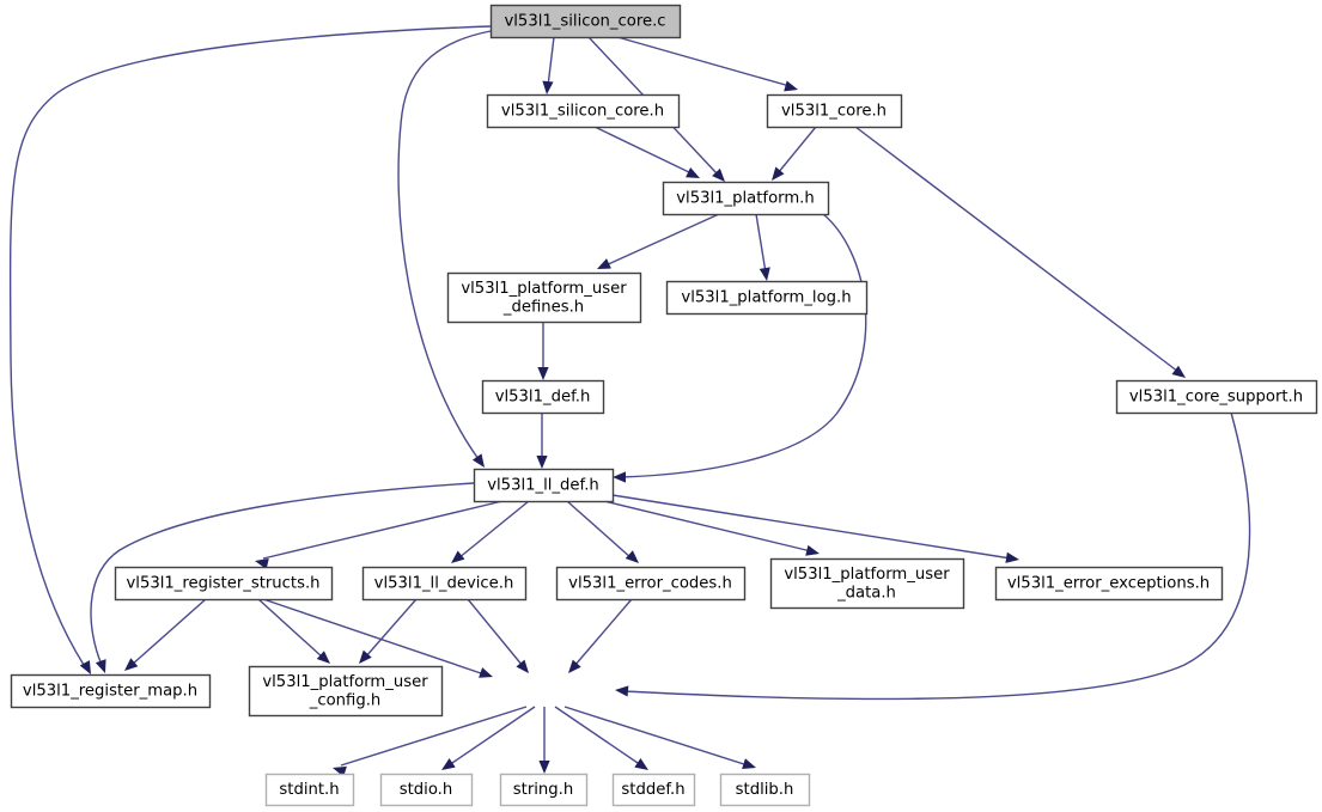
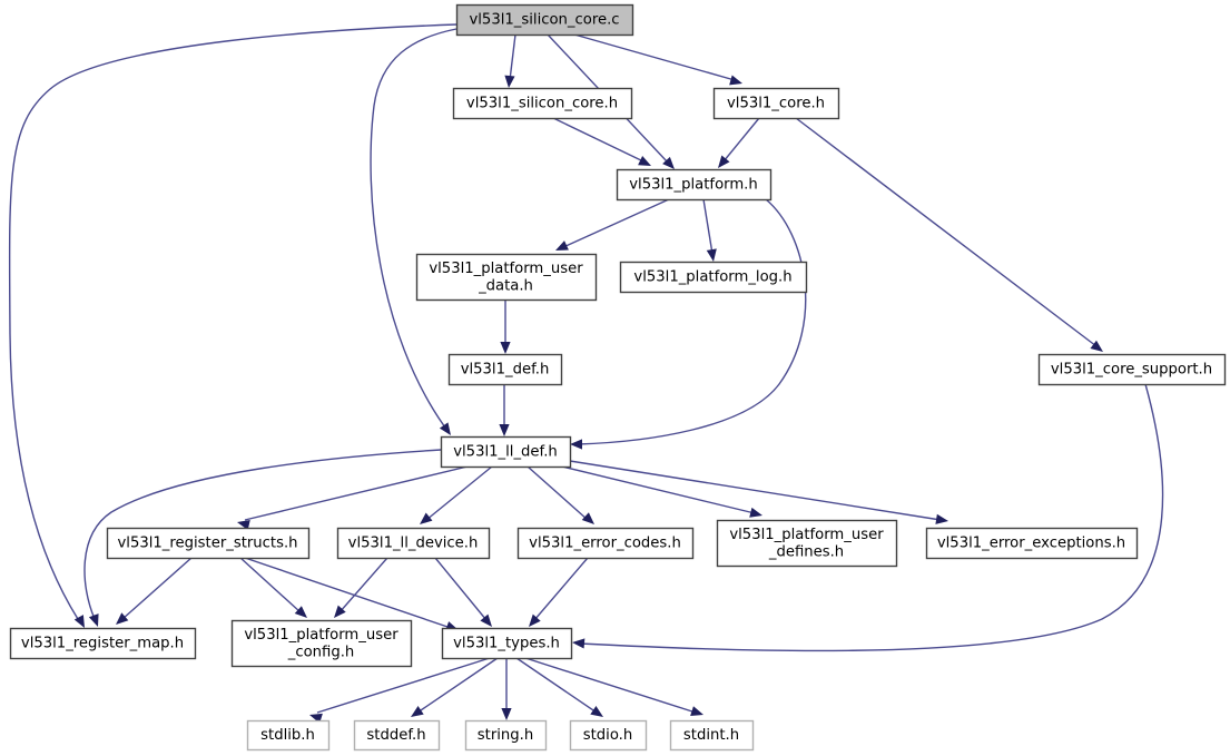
  vl53l1_silicon_core.c
  vl53l1_silicon_core.h
  vl53l1_core.h
  vl53l1_platform.h
- vl53l1_platform_user _defines.h
+ vl53l1_platform_user _data.h
  vl53l1_platform_log.h
  vl53l1_def.h
  vl53l1_core_support.h
  vl53l1_ll_def.h
  vl53l1_register_structs.h
  vl53l1_ll_device.h
  vl53l1_error_codes.h
- vl53l1_platform_user _data.h
+ vl53l1_platform_user _defines.h
  vl53l1_error_exceptions.h
  vl53l1_register_map.h
  vl53l1_platform_user _config.h
+ vl53l1_types.h
- stdint.h
+ stdlib.h
- stdio.h
+ stddef.h
  string.h
- stddef.h
+ stdio.h
- stdlib.h
+ stdint.h
